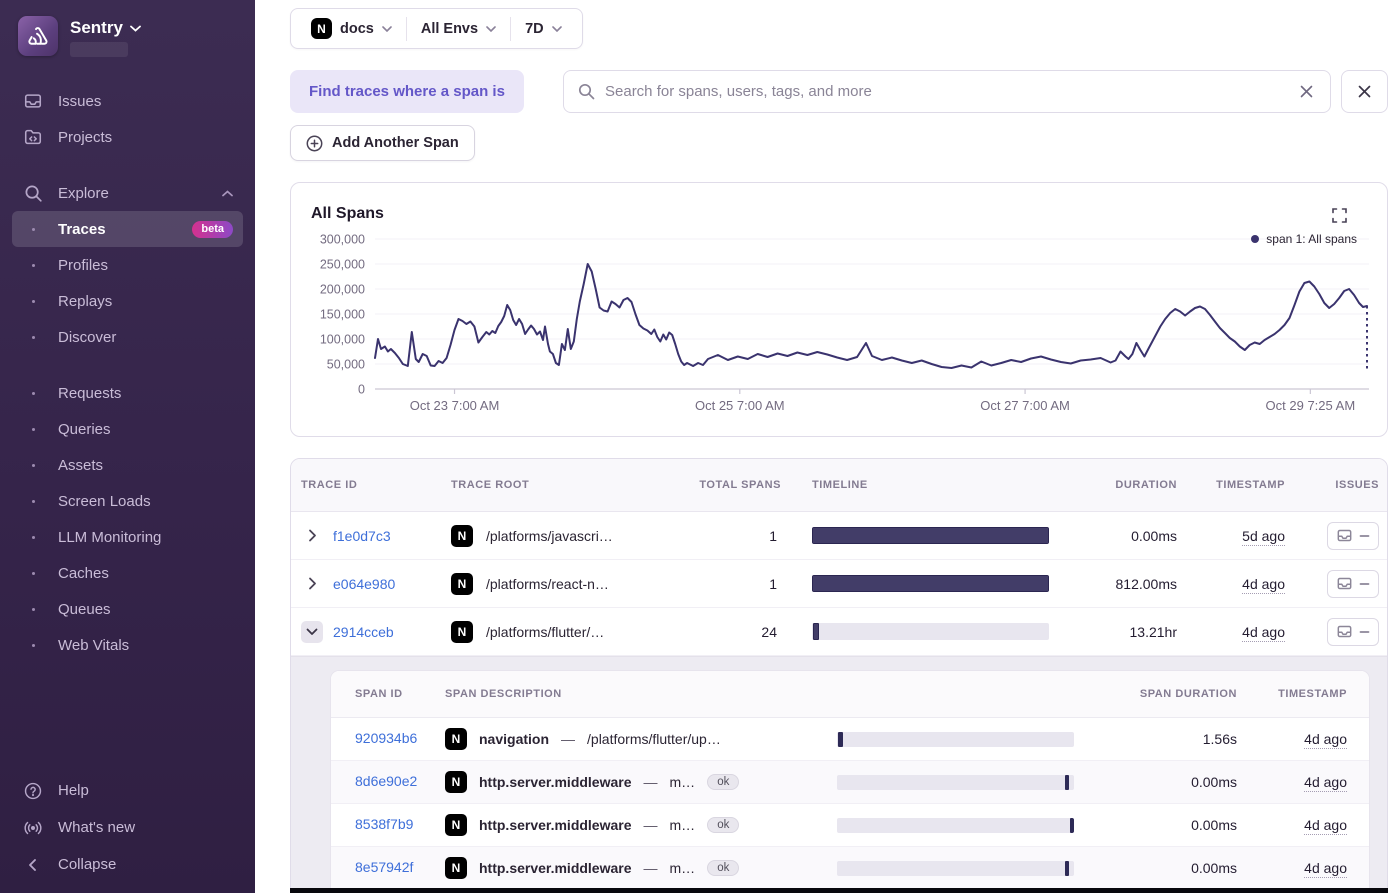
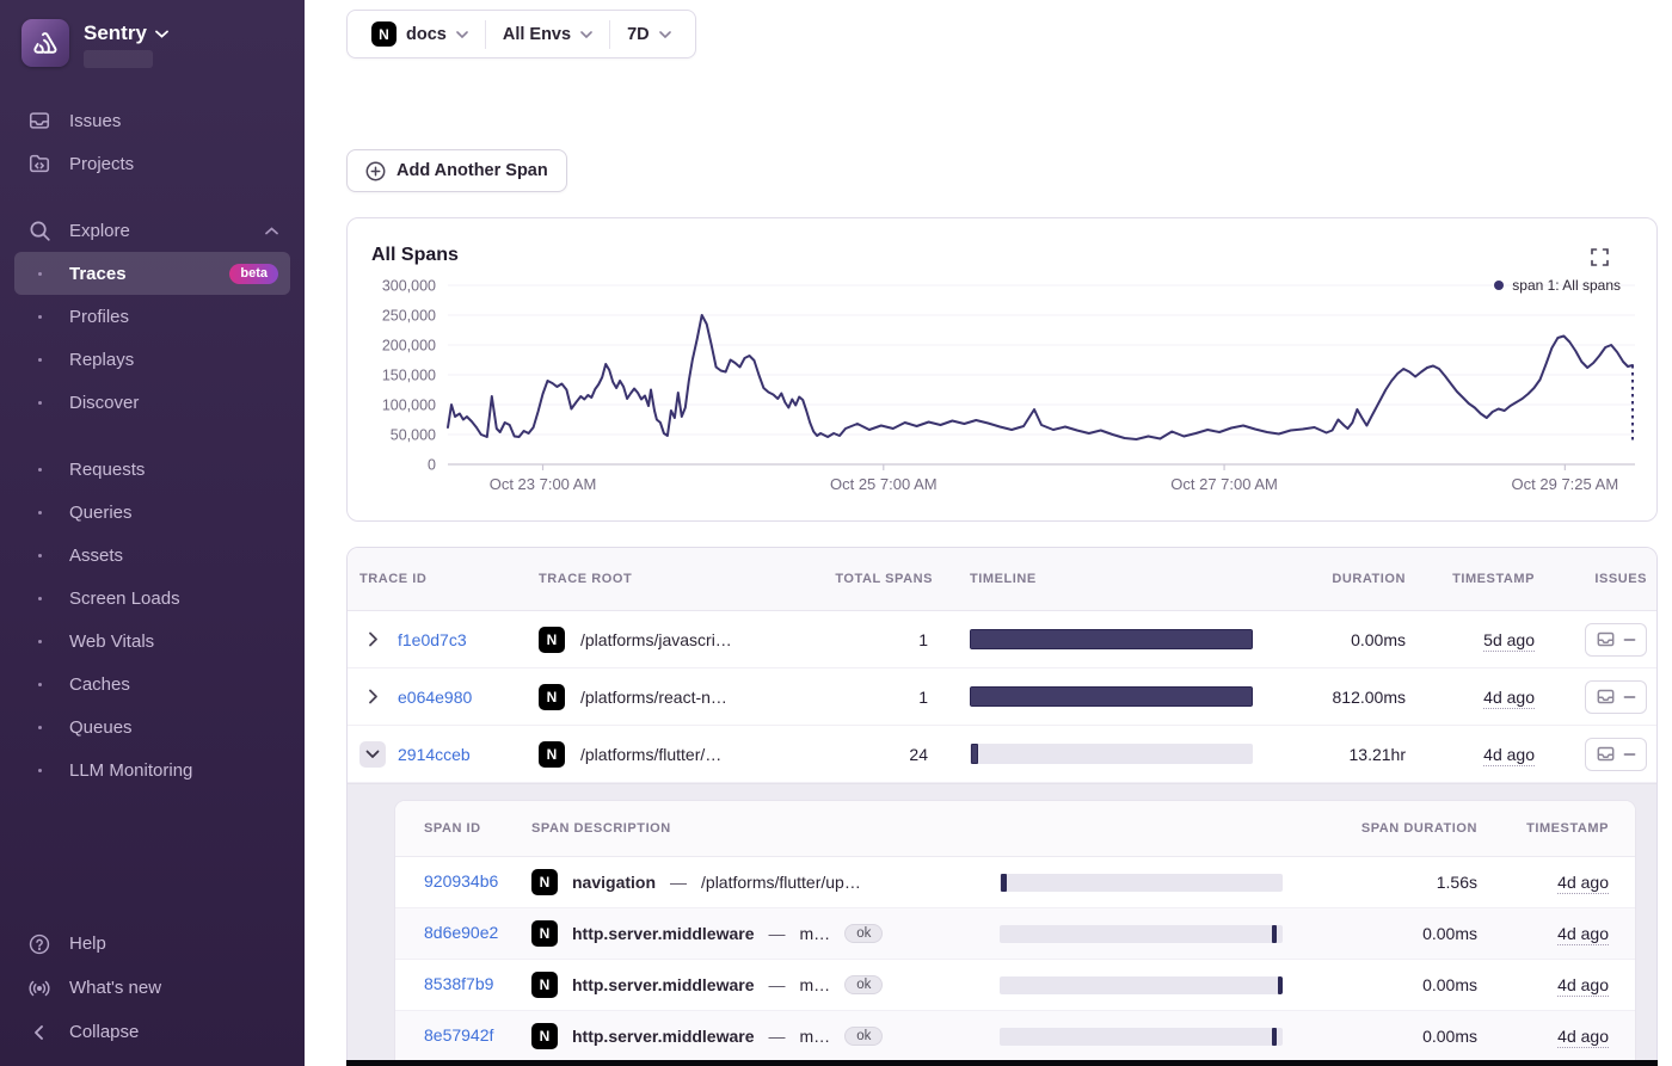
  Sentry
  Issues
  Projects
  Explore
  Traces
  beta
  Profiles
  Replays
  Discover
  Requests
  Queries
  Assets
  Screen Loads
- LLM Monitoring
+ Web Vitals
  Caches
  Queues
- Web Vitals
+ LLM Monitoring
  Help
  What's new
  Collapse
  N
  docs
  All Envs
  7D
- Find traces where a span is
- Search for spans, users, tags, and more
  Add Another Span
  0
  50,000
  100,000
  150,000
  200,000
  250,000
  300,000
  Oct 23 7:00 AM
  Oct 25 7:00 AM
  Oct 27 7:00 AM
  Oct 29 7:25 AM
  All Spans
  span 1: All spans
  TRACE ID
  TRACE ROOT
  TOTAL SPANS
  TIMELINE
  DURATION
  TIMESTAMP
  ISSUES
  f1e0d7c3
  N
  /platforms/javascri…
  1
  0.00ms
  5d ago
  e064e980
  N
  /platforms/react-n…
  1
  812.00ms
  4d ago
  2914cceb
  N
  /platforms/flutter/…
  24
  13.21hr
  4d ago
  SPAN ID
  SPAN DESCRIPTION
  SPAN DURATION
  TIMESTAMP
  920934b6
  N
  navigation
  —
  /platforms/flutter/up…
  1.56s
  4d ago
  8d6e90e2
  N
  http.server.middleware
  —
  m…
  ok
  0.00ms
  4d ago
  8538f7b9
  N
  http.server.middleware
  —
  m…
  ok
  0.00ms
  4d ago
  8e57942f
  N
  http.server.middleware
  —
  m…
  ok
  0.00ms
  4d ago
